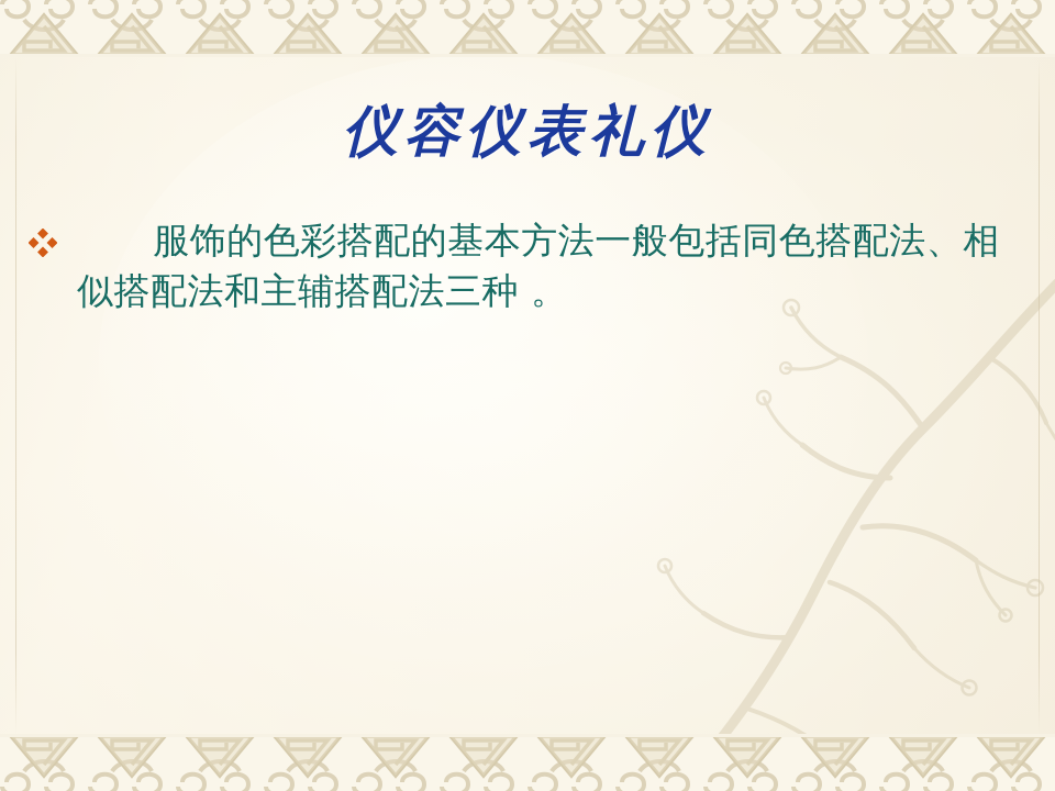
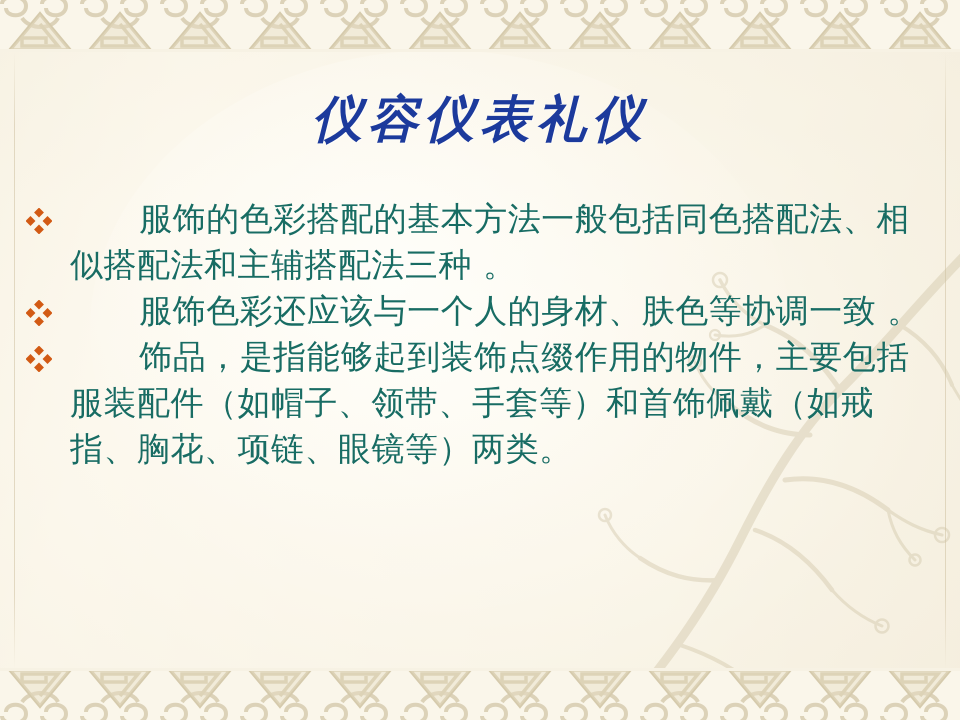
  仪容仪表礼仪
  服饰的色彩搭配的基本方法一般包括同色搭配法、相似搭配法和主辅搭配法三种 。
+ 服饰色彩还应该与一个人的身材、肤色等协调一致 。
+ 饰品，是指能够起到装饰点缀作用的物件，主要包括服装配件（如帽子、领带、手套等）和首饰佩戴（如戒指、胸花、项链、眼镜等）两类。
